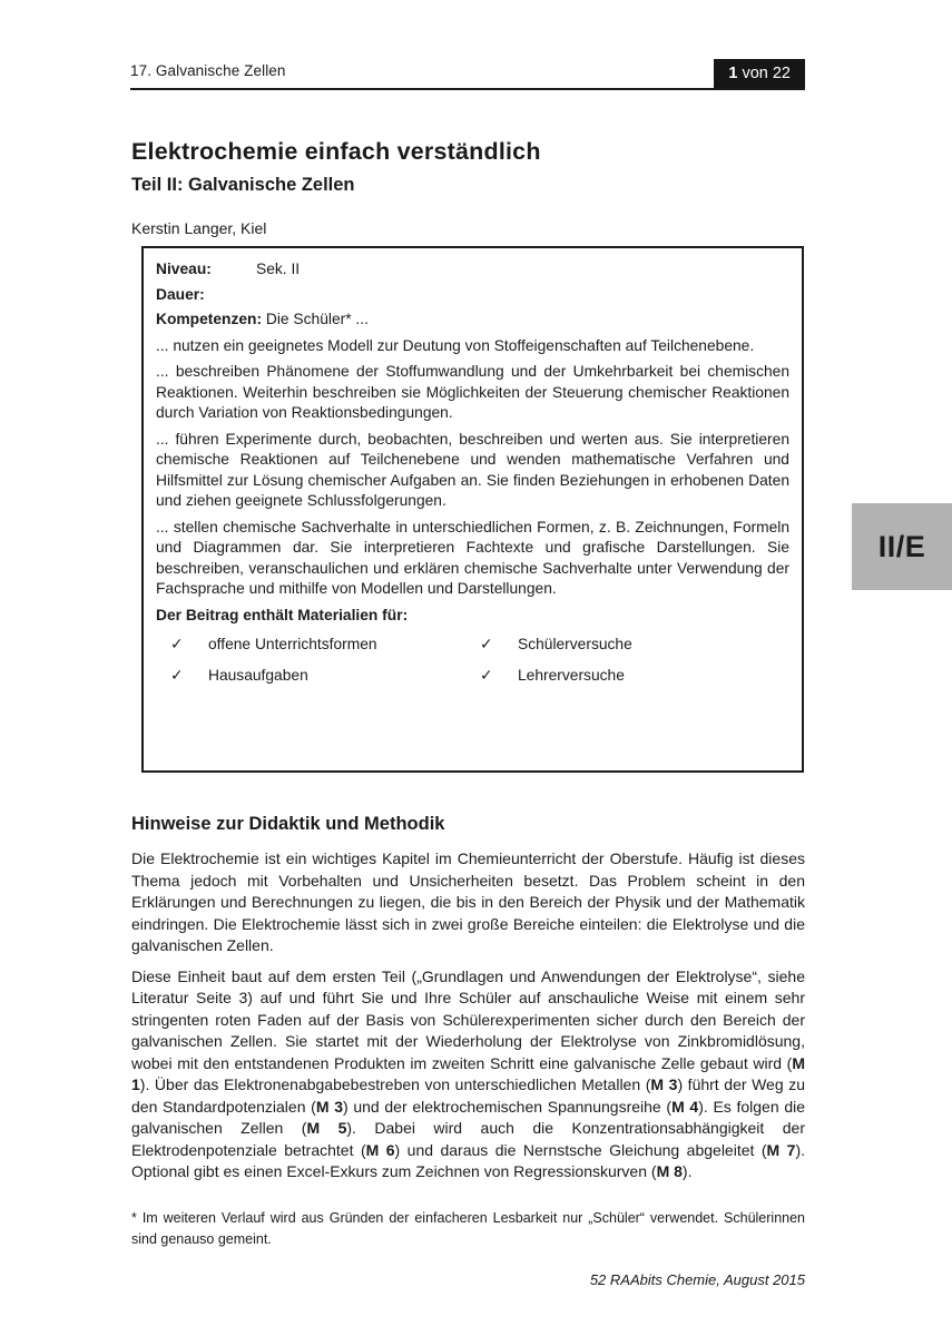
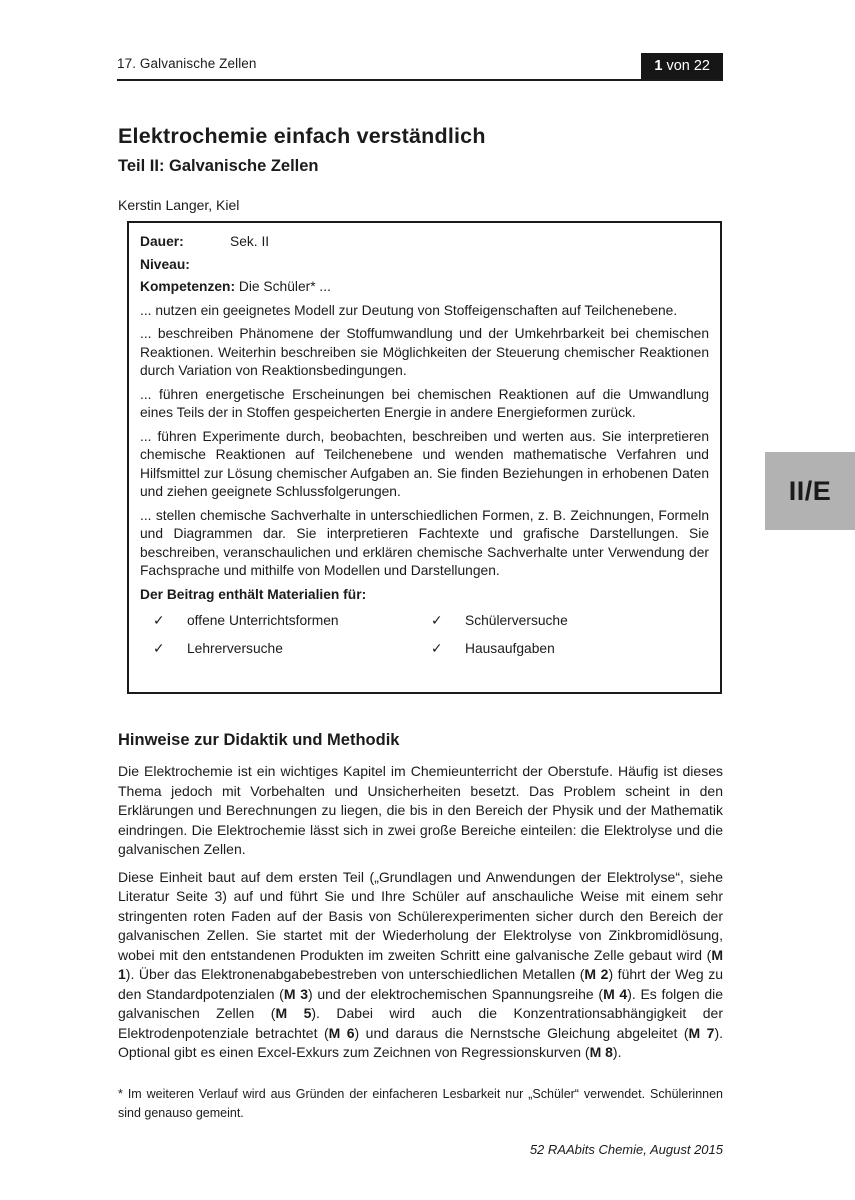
  17. Galvanische Zellen
  1 von 22
  Elektrochemie einfach verständlich
  Teil II: Galvanische Zellen
  Kerstin Langer, Kiel
- Niveau:
+ Dauer:
  Sek. II
- Dauer:
+ Niveau:
  Kompetenzen: Die Schüler* ...
  ... nutzen ein geeignetes Modell zur Deutung von Stoffeigenschaften auf Teilchenebene.
  ... beschreiben Phänomene der Stoffumwandlung und der Umkehrbarkeit bei chemischen Reaktionen. Weiterhin beschreiben sie Möglichkeiten der Steuerung chemischer Reaktionen durch Variation von Reaktionsbedingungen.
+ ... führen energetische Erscheinungen bei chemischen Reaktionen auf die Umwandlung eines Teils der in Stoffen gespeicherten Energie in andere Energieformen zurück.
  ... führen Experimente durch, beobachten, beschreiben und werten aus. Sie interpretieren chemische Reaktionen auf Teilchenebene und wenden mathematische Verfahren und Hilfsmittel zur Lösung chemischer Aufgaben an. Sie finden Beziehungen in erhobenen Daten und ziehen geeignete Schlussfolgerungen.
  ... stellen chemische Sachverhalte in unterschiedlichen Formen, z. B. Zeichnungen, Formeln und Diagrammen dar. Sie interpretieren Fachtexte und grafische Darstellungen. Sie beschreiben, veranschaulichen und erklären chemische Sachverhalte unter Verwendung der Fachsprache und mithilfe von Modellen und Darstellungen.
  Der Beitrag enthält Materialien für:
  ✓
  offene Unterrichtsformen
  ✓
  Schülerversuche
  ✓
- Hausaufgaben
+ Lehrerversuche
  ✓
- Lehrerversuche
+ Hausaufgaben
  II/E
  Hinweise zur Didaktik und Methodik
  Die Elektrochemie ist ein wichtiges Kapitel im Chemieunterricht der Oberstufe. Häufig ist dieses Thema jedoch mit Vorbehalten und Unsicherheiten besetzt. Das Problem scheint in den Erklärungen und Berechnungen zu liegen, die bis in den Bereich der Physik und der Mathematik eindringen. Die Elektrochemie lässt sich in zwei große Bereiche einteilen: die Elektrolyse und die galvanischen Zellen.
- Diese Einheit baut auf dem ersten Teil („Grundlagen und Anwendungen der Elektrolyse“, siehe Literatur Seite 3) auf und führt Sie und Ihre Schüler auf anschauliche Weise mit einem sehr stringenten roten Faden auf der Basis von Schülerexperimenten sicher durch den Bereich der galvanischen Zellen. Sie startet mit der Wiederholung der Elektrolyse von Zinkbromidlösung, wobei mit den entstandenen Produkten im zweiten Schritt eine galvanische Zelle gebaut wird (M 1). Über das Elektronenabgabebestreben von unterschiedlichen Metallen (M 3) führt der Weg zu den Standardpotenzialen (M 3) und der elektrochemischen Spannungsreihe (M 4). Es folgen die galvanischen Zellen (M 5). Dabei wird auch die Konzentrationsabhängigkeit der Elektrodenpotenziale betrachtet (M 6) und daraus die Nernstsche Gleichung abgeleitet (M 7). Optional gibt es einen Excel-Exkurs zum Zeichnen von Regressionskurven (M 8).
+ Diese Einheit baut auf dem ersten Teil („Grundlagen und Anwendungen der Elektrolyse“, siehe Literatur Seite 3) auf und führt Sie und Ihre Schüler auf anschauliche Weise mit einem sehr stringenten roten Faden auf der Basis von Schülerexperimenten sicher durch den Bereich der galvanischen Zellen. Sie startet mit der Wiederholung der Elektrolyse von Zinkbromidlösung, wobei mit den entstandenen Produkten im zweiten Schritt eine galvanische Zelle gebaut wird (M 1). Über das Elektronenabgabebestreben von unterschiedlichen Metallen (M 2) führt der Weg zu den Standardpotenzialen (M 3) und der elektrochemischen Spannungsreihe (M 4). Es folgen die galvanischen Zellen (M 5). Dabei wird auch die Konzentrationsabhängigkeit der Elektrodenpotenziale betrachtet (M 6) und daraus die Nernstsche Gleichung abgeleitet (M 7). Optional gibt es einen Excel-Exkurs zum Zeichnen von Regressionskurven (M 8).
  * Im weiteren Verlauf wird aus Gründen der einfacheren Lesbarkeit nur „Schüler“ verwendet. Schülerinnen sind genauso gemeint.
  52 RAAbits Chemie, August 2015
